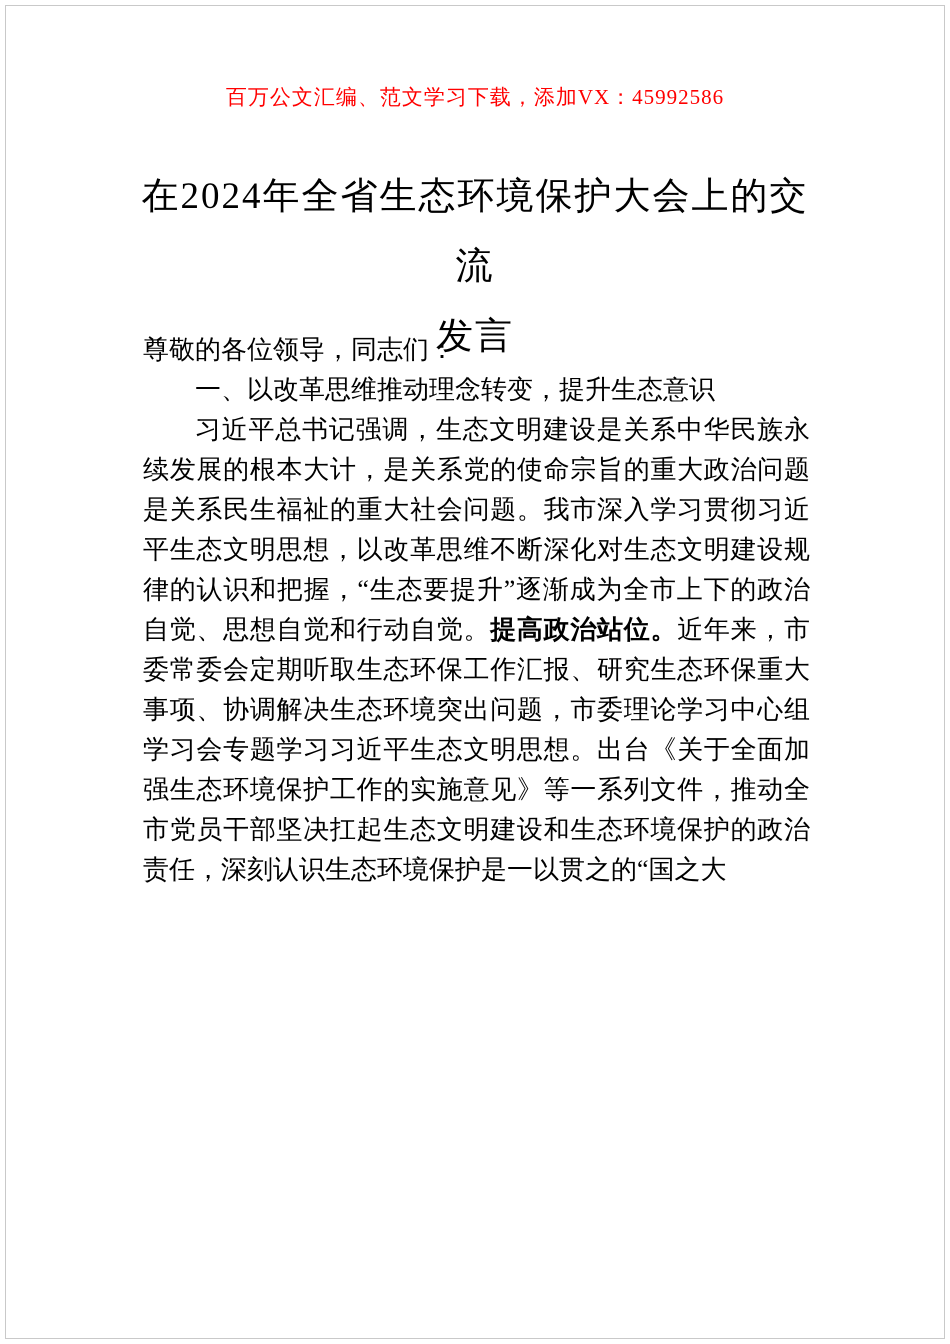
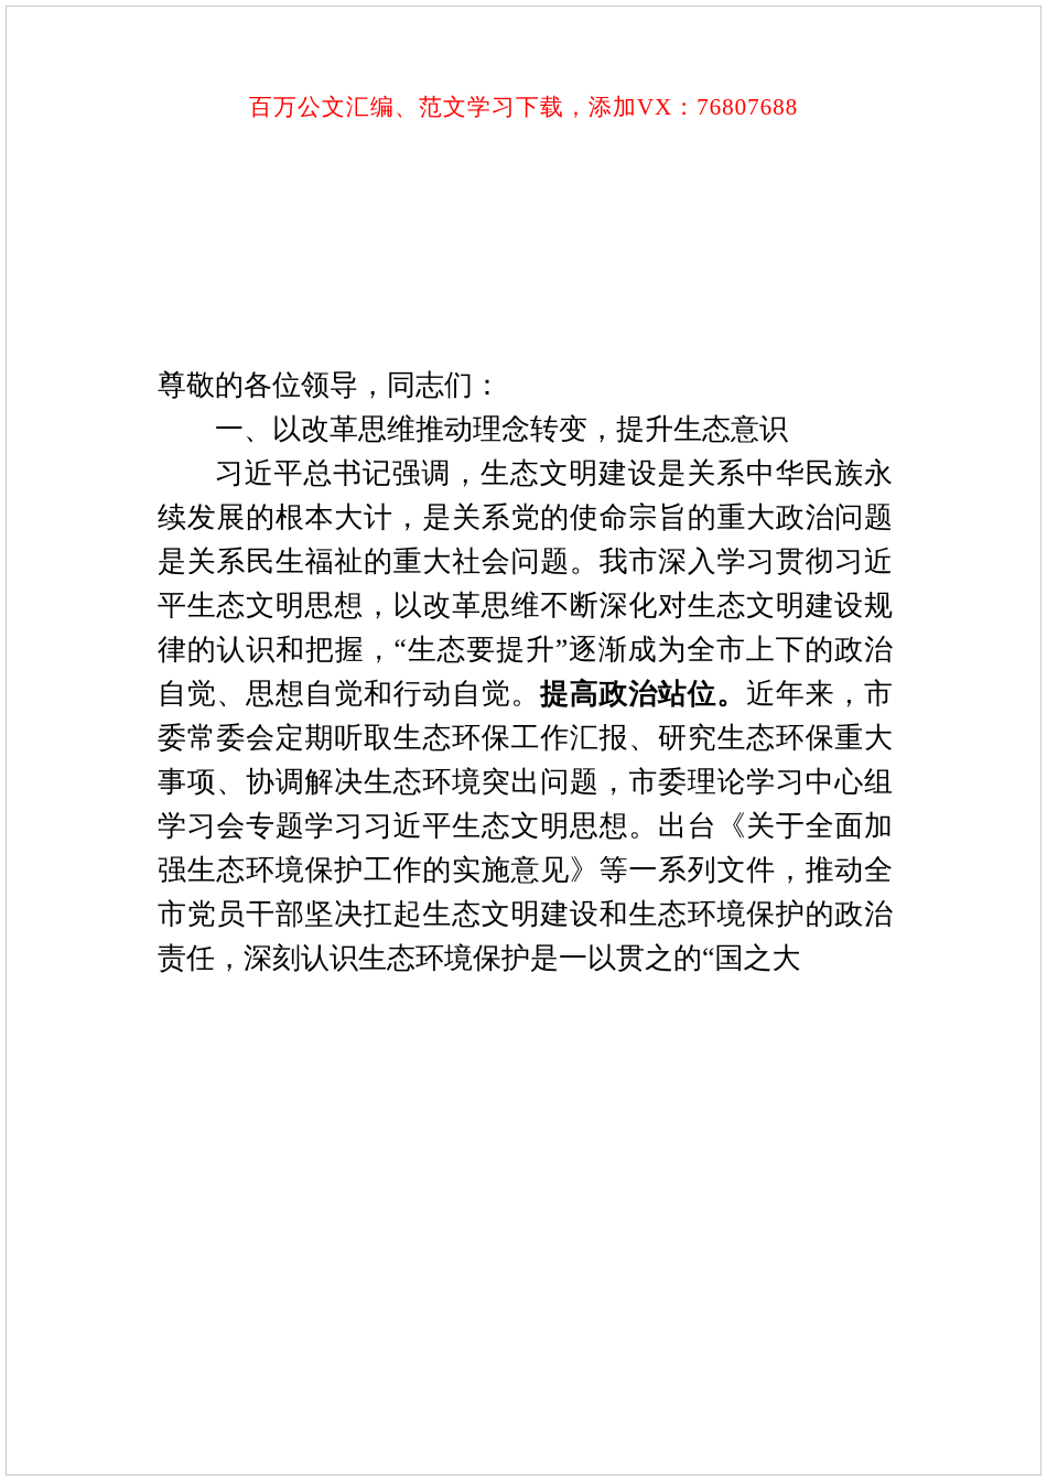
- 百万公文汇编、范文学习下载，添加VX：45992586
+ 百万公文汇编、范文学习下载，添加VX：76807688
- 在2024年全省生态环境保护大会上的交流
- 发言
  尊敬的各位领导，同志们：
  一、以改革思维推动理念转变，提升生态意识
  习近平总书记强调，生态文明建设是关系中华民族永续发展的根本大计，是关系党的使命宗旨的重大政治问题是关系民生福祉的重大社会问题。我市深入学习贯彻习近平生态文明思想，以改革思维不断深化对生态文明建设规律的认识和把握，“生态要提升”逐渐成为全市上下的政治自觉、思想自觉和行动自觉。提高政治站位。近年来，市委常委会定期听取生态环保工作汇报、研究生态环保重大事项、协调解决生态环境突出问题，市委理论学习中心组学习会专题学习习近平生态文明思想。出台《关于全面加强生态环境保护工作的实施意见》等一系列文件，推动全市党员干部坚决扛起生态文明建设和生态环境保护的政治责任，深刻认识生态环境保护是一以贯之的“国之大
